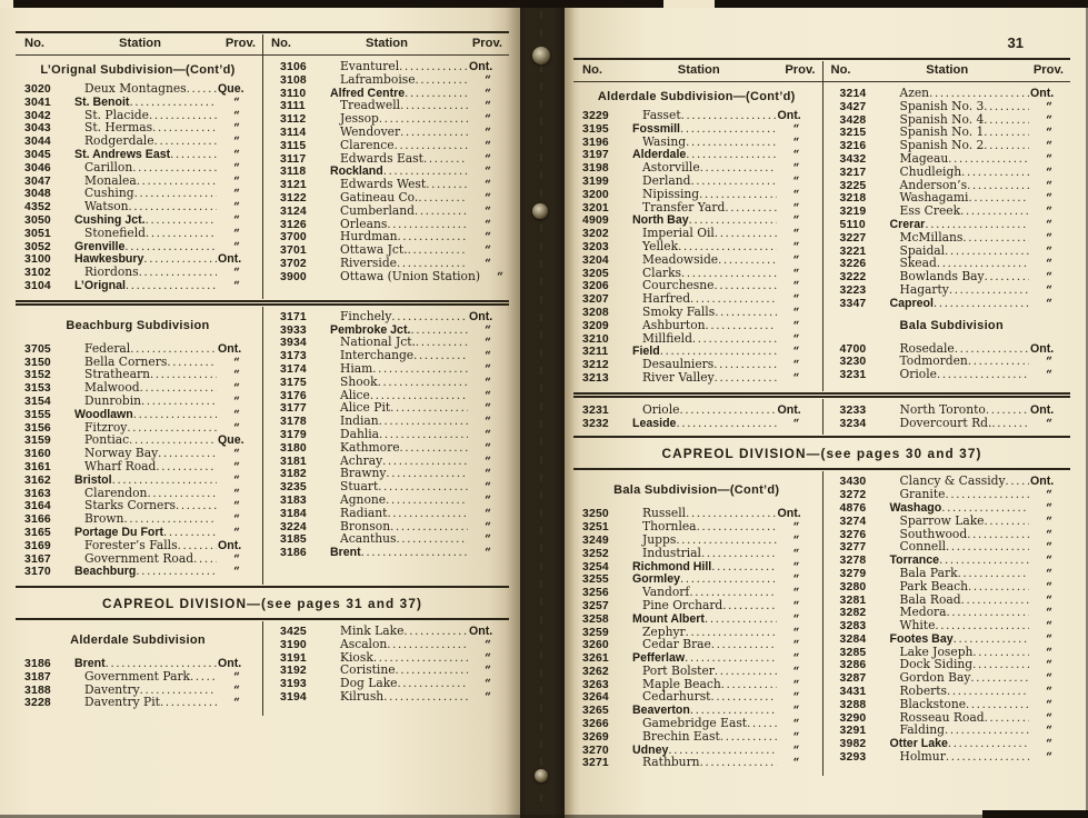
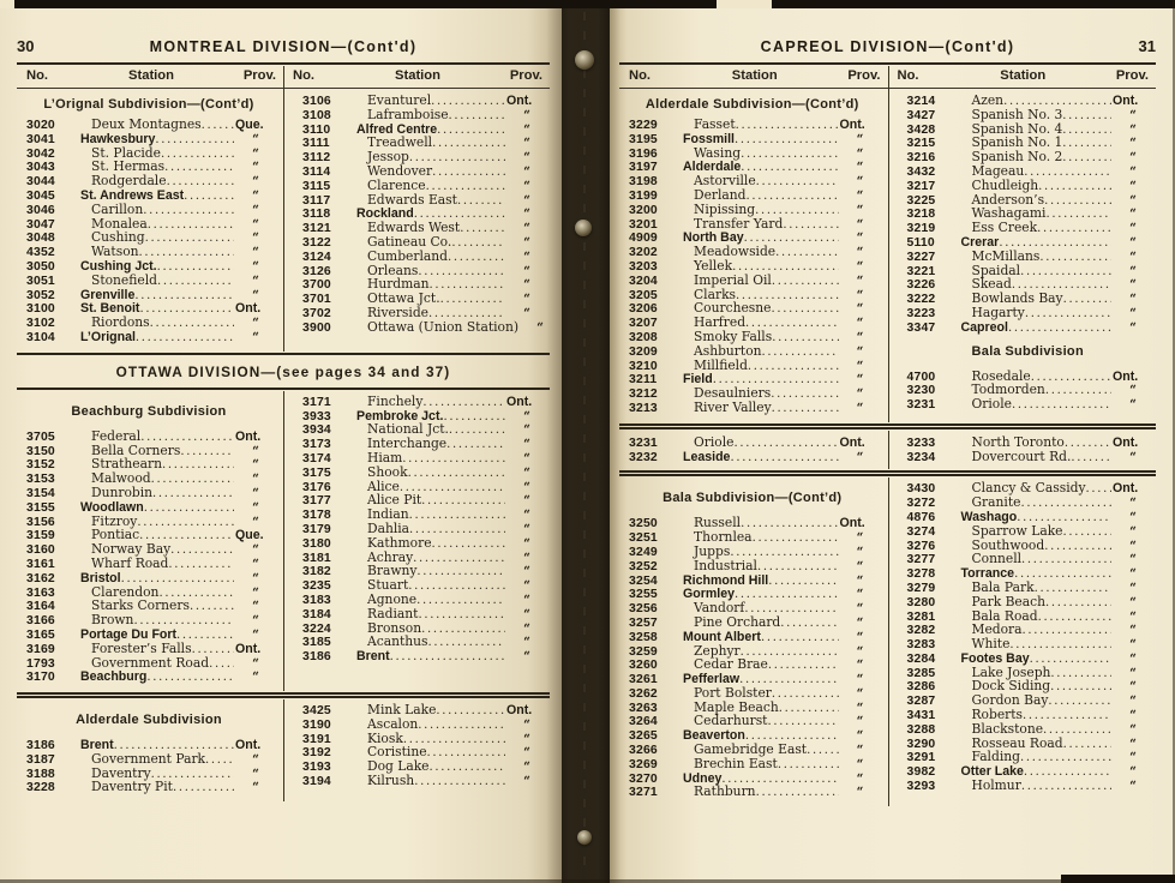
+ 30
+ MONTREAL DIVISION—(Cont'd)
  No.
  Station
  Prov.
  No.
  Station
  Prov.
  L’Orignal Subdivision—(Cont’d)
  3020
  Deux Montagnes
  Que.
  3041
- St. Benoit
+ Hawkesbury
  “
  3042
  St. Placide
  “
  3043
  St. Hermas
  “
  3044
  Rodgerdale
  “
  3045
  St. Andrews East
  “
  3046
  Carillon
  “
  3047
  Monalea
  “
  3048
  Cushing
  “
  4352
  Watson
  “
  3050
  Cushing Jct.
  “
  3051
  Stonefield
  “
  3052
  Grenville
  “
  3100
- Hawkesbury
+ St. Benoit
  Ont.
  3102
  Riordons
  “
  3104
  L’Orignal
  “
  3106
  Evanturel
  Ont.
  3108
  Laframboise
  “
  3110
  Alfred Centre
  “
  3111
  Treadwell
  “
  3112
  Jessop
  “
  3114
  Wendover
  “
  3115
  Clarence
  “
  3117
  Edwards East
  “
  3118
  Rockland
  “
  3121
  Edwards West
  “
  3122
  Gatineau Co.
  “
  3124
  Cumberland
  “
  3126
  Orleans
  “
  3700
  Hurdman
  “
  3701
  Ottawa Jct.
  “
  3702
  Riverside
  “
  3900
  Ottawa (Union Station)
  “
+ OTTAWA DIVISION—(see pages 34 and 37)
  Beachburg Subdivision
  3705
  Federal
  Ont.
  3150
  Bella Corners
  “
  3152
  Strathearn
  “
  3153
  Malwood
  “
  3154
  Dunrobin
  “
  3155
  Woodlawn
  “
  3156
  Fitzroy
  “
  3159
  Pontiac
  Que.
  3160
  Norway Bay
  “
  3161
  Wharf Road
  “
  3162
  Bristol
  “
  3163
  Clarendon
  “
  3164
  Starks Corners
  “
  3166
  Brown
  “
  3165
  Portage Du Fort
  “
  3169
  Forester’s Falls
  Ont.
- 3167
+ 1793
  Government Road
  “
  3170
  Beachburg
  “
  3171
  Finchely
  Ont.
  3933
  Pembroke Jct.
  “
  3934
  National Jct.
  “
  3173
  Interchange
  “
  3174
  Hiam
  “
  3175
  Shook
  “
  3176
  Alice
  “
  3177
  Alice Pit
  “
  3178
  Indian
  “
  3179
  Dahlia
  “
  3180
  Kathmore
  “
  3181
  Achray
  “
  3182
  Brawny
  “
  3235
  Stuart
  “
  3183
  Agnone
  “
  3184
  Radiant
  “
  3224
  Bronson
  “
  3185
  Acanthus
  “
  3186
  Brent
  “
- CAPREOL DIVISION—(see pages 31 and 37)
  Alderdale Subdivision
  3186
  Brent
  Ont.
  3187
  Government Park
  “
  3188
  Daventry
  “
  3228
  Daventry Pit
  “
  3425
  Mink Lake
  Ont.
  3190
  Ascalon
  “
  3191
  Kiosk
  “
  3192
  Coristine
  “
  3193
  Dog Lake
  “
  3194
  Kilrush
  “
+ CAPREOL DIVISION—(Cont'd)
  31
  No.
  Station
  Prov.
  No.
  Station
  Prov.
  Alderdale Subdivision—(Cont’d)
  3229
  Fasset
  Ont.
  3195
  Fossmill
  “
  3196
  Wasing
  “
  3197
  Alderdale
  “
  3198
  Astorville
  “
  3199
  Derland
  “
  3200
  Nipissing
  “
  3201
  Transfer Yard
  “
  4909
  North Bay
  “
  3202
- Imperial Oil
+ Meadowside
  “
  3203
  Yellek
  “
  3204
- Meadowside
+ Imperial Oil
  “
  3205
  Clarks
  “
  3206
  Courchesne
  “
  3207
  Harfred
  “
  3208
  Smoky Falls
  “
  3209
  Ashburton
  “
  3210
  Millfield
  “
  3211
  Field
  “
  3212
  Desaulniers
  “
  3213
  River Valley
  “
  3214
  Azen
  Ont.
  3427
  Spanish No. 3
  “
  3428
  Spanish No. 4
  “
  3215
  Spanish No. 1
  “
  3216
  Spanish No. 2
  “
  3432
  Mageau
  “
  3217
  Chudleigh
  “
  3225
  Anderson’s
  “
  3218
  Washagami
  “
  3219
  Ess Creek
  “
  5110
  Crerar
  “
  3227
  McMillans
  “
  3221
  Spaidal
  “
  3226
  Skead
  “
  3222
  Bowlands Bay
  “
  3223
  Hagarty
  “
  3347
  Capreol
  “
  Bala Subdivision
  4700
  Rosedale
  Ont.
  3230
  Todmorden
  “
  3231
  Oriole
  “
  3231
  Oriole
  Ont.
  3232
  Leaside
  “
  3233
  North Toronto
  Ont.
  3234
  Dovercourt Rd.
  “
- CAPREOL DIVISION—(see pages 30 and 37)
  Bala Subdivision—(Cont’d)
  3250
  Russell
  Ont.
  3251
  Thornlea
  “
  3249
  Jupps
  “
  3252
  Industrial
  “
  3254
  Richmond Hill
  “
  3255
  Gormley
  “
  3256
  Vandorf
  “
  3257
  Pine Orchard
  “
  3258
  Mount Albert
  “
  3259
  Zephyr
  “
  3260
  Cedar Brae
  “
  3261
  Pefferlaw
  “
  3262
  Port Bolster
  “
  3263
  Maple Beach
  “
  3264
  Cedarhurst
  “
  3265
  Beaverton
  “
  3266
  Gamebridge East
  “
  3269
  Brechin East
  “
  3270
  Udney
  “
  3271
  Rathburn
  “
  3430
  Clancy & Cassidy
  Ont.
  3272
  Granite
  “
  4876
  Washago
  “
  3274
  Sparrow Lake
  “
  3276
  Southwood
  “
  3277
  Connell
  “
  3278
  Torrance
  “
  3279
  Bala Park
  “
  3280
  Park Beach
  “
  3281
  Bala Road
  “
  3282
  Medora
  “
  3283
  White
  “
  3284
  Footes Bay
  “
  3285
  Lake Joseph
  “
  3286
  Dock Siding
  “
  3287
  Gordon Bay
  “
  3431
  Roberts
  “
  3288
  Blackstone
  “
  3290
  Rosseau Road
  “
  3291
  Falding
  “
  3982
  Otter Lake
  “
  3293
  Holmur
  “
